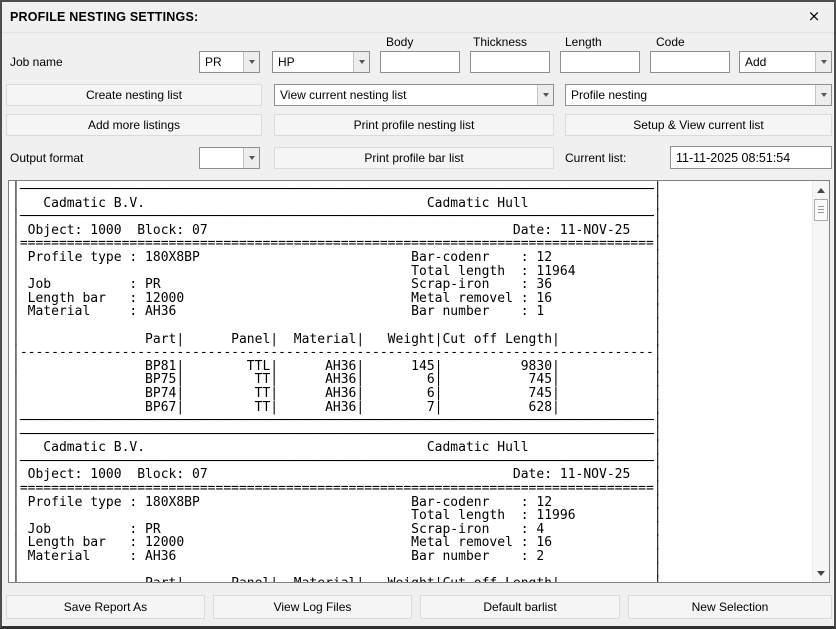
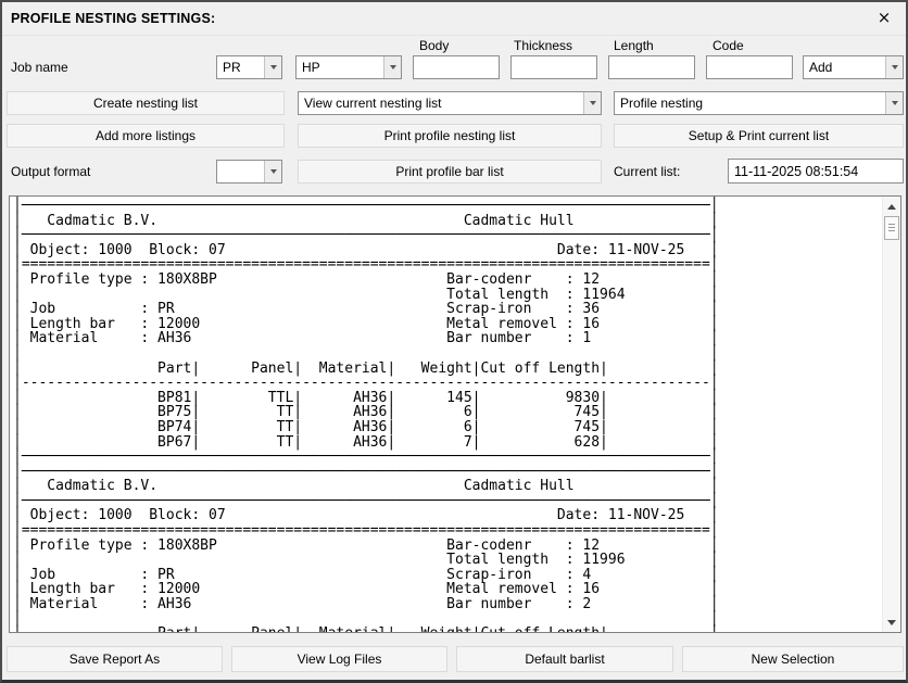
  PROFILE NESTING SETTINGS:
  ×
  Body
  Thickness
  Length
  Code
  Job name
  PR
  HP
  Add
  Create nesting list
  View current nesting list
  Profile nesting
  Add more listings
  Print profile nesting list
- Setup & View current list
+ Setup & Print current list
  Output format
  Print profile bar list
  Current list:
  11-11-2025 08:51:54
  │─────────────────────────────────────────────────────────────────────────────────│
  │ Cadmatic B.V. Cadmatic Hull │
  │─────────────────────────────────────────────────────────────────────────────────│
  │ Object: 1000 Block: 07 Date: 11-NOV-25 │
  │=================================================================================│
  │ Profile type : 180X8BP Bar-codenr : 12 │
  │ Total length : 11964 │
  │ Job : PR Scrap-iron : 36 │
  │ Length bar : 12000 Metal removel : 16 │
  │ Material : AH36 Bar number : 1 │
  │ │
  │ Part| Panel| Material| Weight|Cut off Length| │
  │---------------------------------------------------------------------------------│
  │ BP81| TTL| AH36| 145| 9830| │
  │ BP75| TT| AH36| 6| 745| │
  │ BP74| TT| AH36| 6| 745| │
  │ BP67| TT| AH36| 7| 628| │
  │─────────────────────────────────────────────────────────────────────────────────│
  │─────────────────────────────────────────────────────────────────────────────────│
  │ Cadmatic B.V. Cadmatic Hull │
  │─────────────────────────────────────────────────────────────────────────────────│
  │ Object: 1000 Block: 07 Date: 11-NOV-25 │
  │=================================================================================│
  │ Profile type : 180X8BP Bar-codenr : 12 │
  │ Total length : 11996 │
  │ Job : PR Scrap-iron : 4 │
  │ Length bar : 12000 Metal removel : 16 │
  │ Material : AH36 Bar number : 2 │
  │ │
  Save Report As
  View Log Files
  Default barlist
  New Selection
